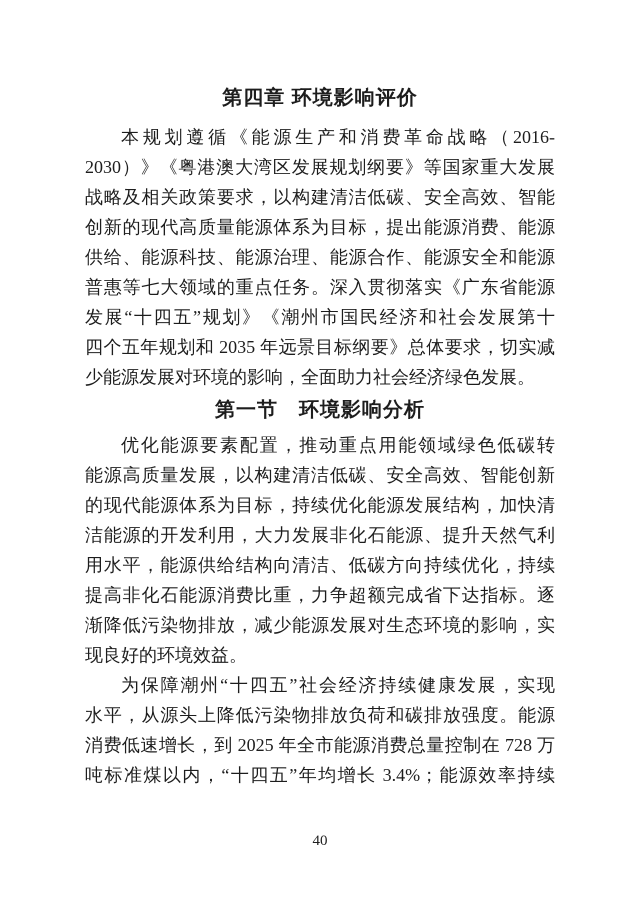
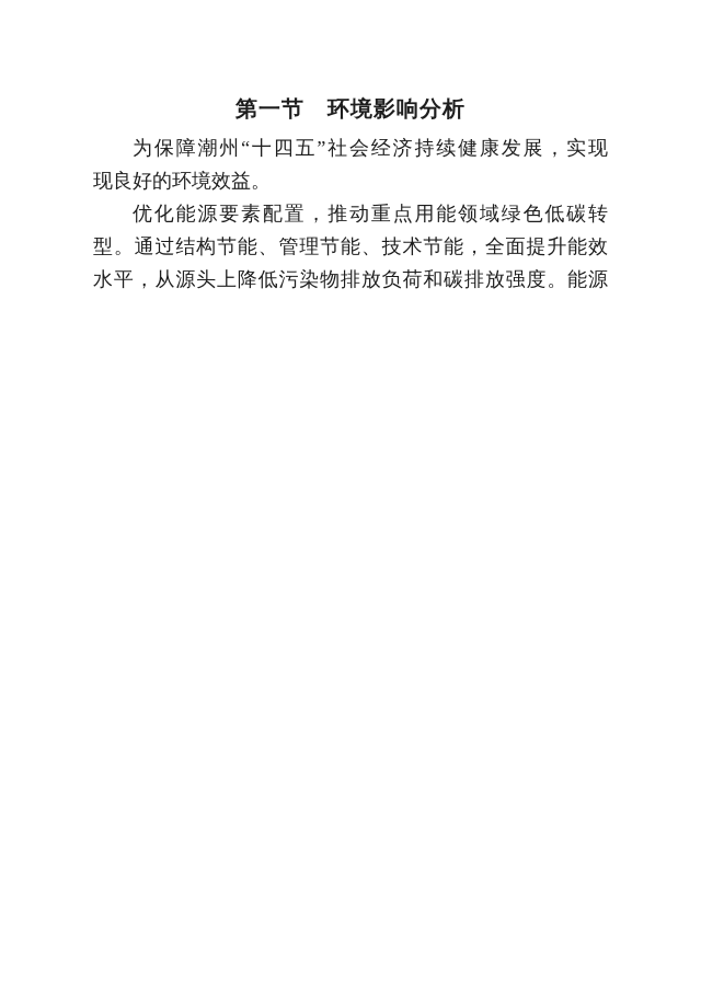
- 第四章 环境影响评价
- 本规划遵循《能源生产和消费革命战略（2016-
- 2030）》《粤港澳大湾区发展规划纲要》等国家重大发展
- 战略及相关政策要求，以构建清洁低碳、安全高效、智能
- 创新的现代高质量能源体系为目标，提出能源消费、能源
- 供给、能源科技、能源治理、能源合作、能源安全和能源
- 普惠等七大领域的重点任务。深入贯彻落实《广东省能源
- 发展“十四五”规划》《潮州市国民经济和社会发展第十
- 四个五年规划和 2035 年远景目标纲要》总体要求，切实减
- 少能源发展对环境的影响，全面助力社会经济绿色发展。
  第一节 环境影响分析
- 优化能源要素配置，推动重点用能领域绿色低碳转
+ 为保障潮州“十四五”社会经济持续健康发展，实现
- 能源高质量发展，以构建清洁低碳、安全高效、智能创新
- 的现代能源体系为目标，持续优化能源发展结构，加快清
- 洁能源的开发利用，大力发展非化石能源、提升天然气利
- 用水平，能源供给结构向清洁、低碳方向持续优化，持续
- 提高非化石能源消费比重，力争超额完成省下达指标。逐
- 渐降低污染物排放，减少能源发展对生态环境的影响，实
  现良好的环境效益。
- 为保障潮州“十四五”社会经济持续健康发展，实现
+ 优化能源要素配置，推动重点用能领域绿色低碳转
+ 型。通过结构节能、管理节能、技术节能，全面提升能效
  水平，从源头上降低污染物排放负荷和碳排放强度。能源
- 消费低速增长，到 2025 年全市能源消费总量控制在 728 万
- 吨标准煤以内，“十四五”年均增长 3.4%；能源效率持续
- 40
